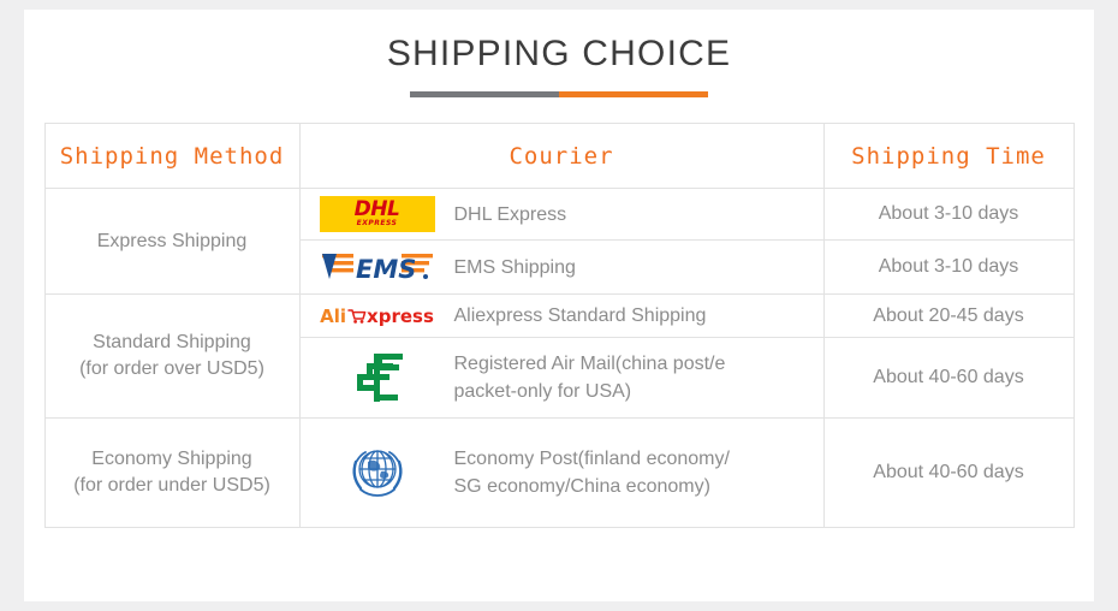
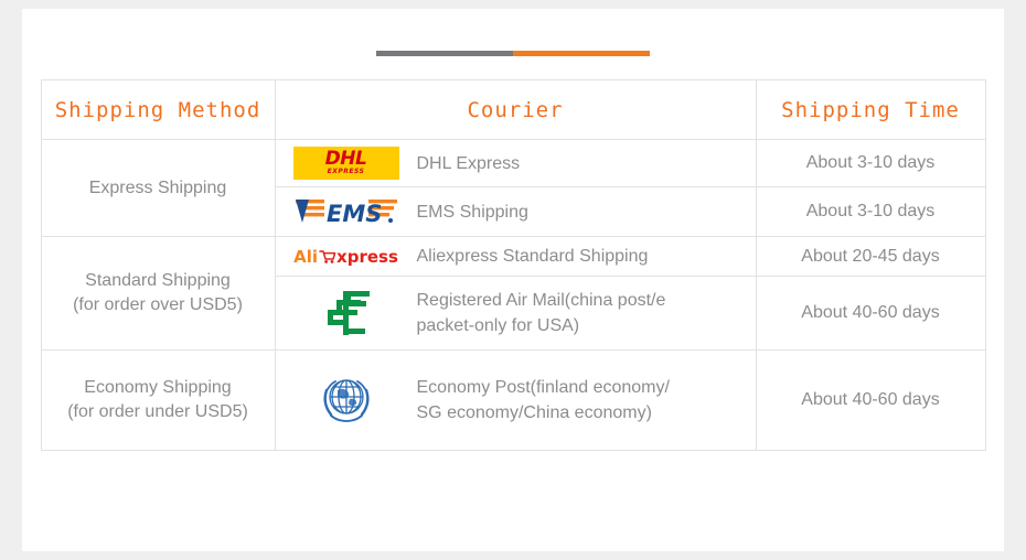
- SHIPPING CHOICE
  Shipping Method	Courier	Shipping Time
  Express Shipping	DHL DHL Express	About 3-10 days
  EMS EMS Shipping	About 3-10 days
  Standard Shipping (for order over USD5)	Ali xpress Aliexpress Standard Shipping	About 20-45 days
  Registered Air Mail(china post/e packet-only for USA)	About 40-60 days
  Economy Shipping (for order under USD5)	Economy Post(finland economy/ SG economy/China economy)	About 40-60 days
